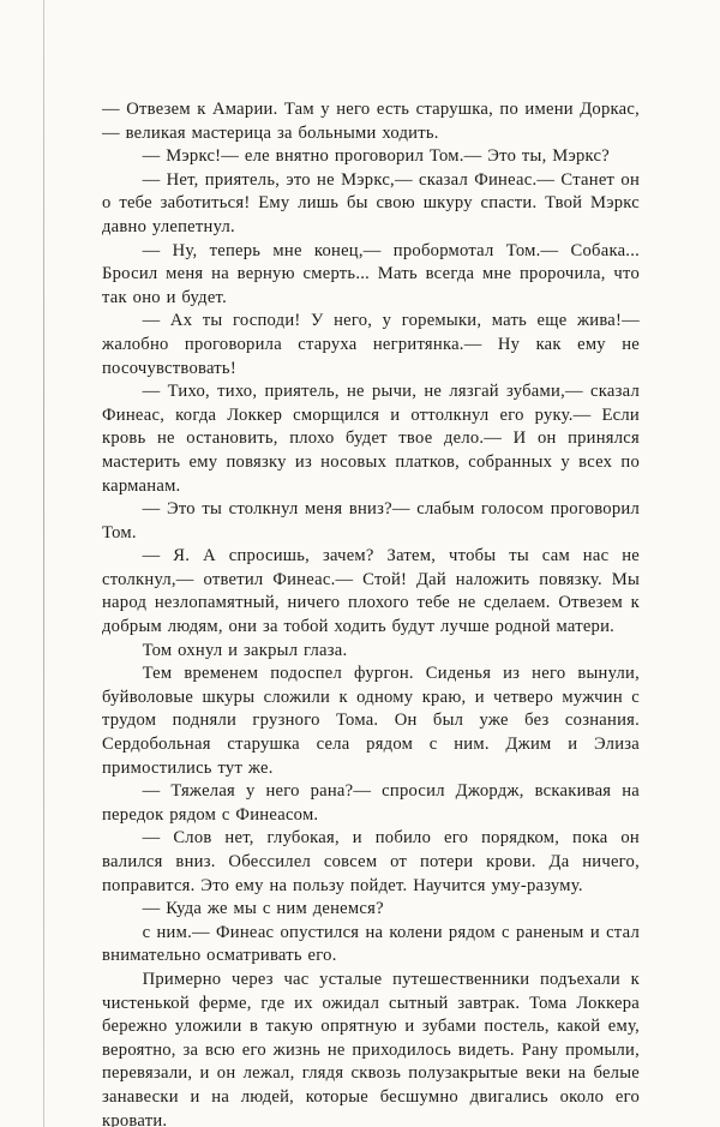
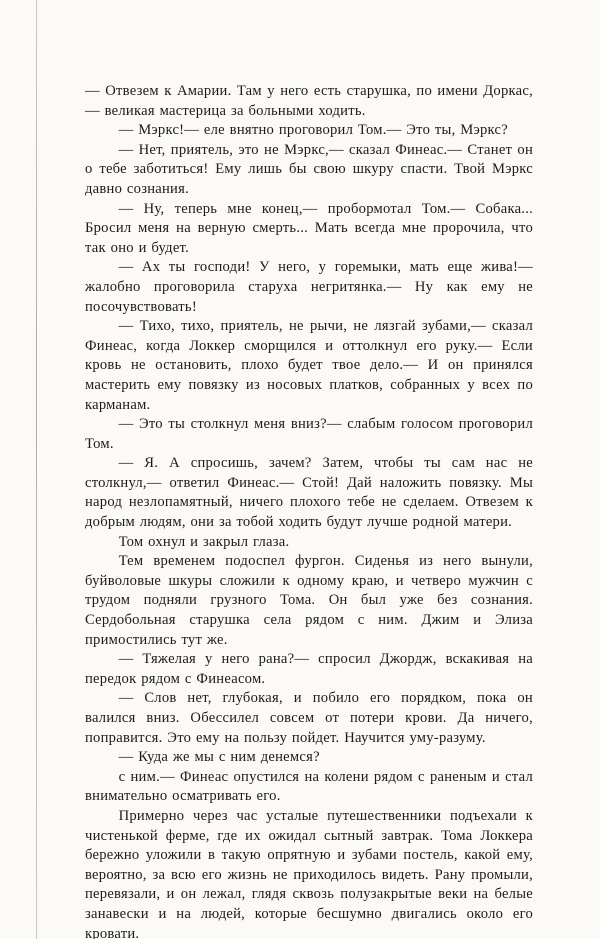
  — Отвезем к Амарии. Там у него есть старушка, по имени Доркас,— великая мастерица за больными ходить.
  — Мэркс!— еле внятно проговорил Том.— Это ты, Мэркс?
- — Нет, приятель, это не Мэркс,— сказал Финеас.— Станет он о тебе заботиться! Ему лишь бы свою шкуру спасти. Твой Мэркс давно улепетнул.
+ — Нет, приятель, это не Мэркс,— сказал Финеас.— Станет он о тебе заботиться! Ему лишь бы свою шкуру спасти. Твой Мэркс давно сознания.
  — Ну, теперь мне конец,— пробормотал Том.— Собака... Бросил меня на верную смерть... Мать всегда мне пророчила, что так оно и будет.
  — Ах ты господи! У него, у горемыки, мать еще жива!— жалобно проговорила старуха негритянка.— Ну как ему не посочувствовать!
  — Тихо, тихо, приятель, не рычи, не лязгай зубами,— сказал Финеас, когда Локкер сморщился и оттолкнул его руку.— Если кровь не остановить, плохо будет твое дело.— И он принялся мастерить ему повязку из носовых платков, собранных у всех по карманам.
  — Это ты столкнул меня вниз?— слабым голосом проговорил Том.
  — Я. А спросишь, зачем? Затем, чтобы ты сам нас не столкнул,— ответил Финеас.— Стой! Дай наложить повязку. Мы народ незлопамятный, ничего плохого тебе не сделаем. Отвезем к добрым людям, они за тобой ходить будут лучше родной матери.
  Том охнул и закрыл глаза.
  Тем временем подоспел фургон. Сиденья из него вынули, буйволовые шкуры сложили к одному краю, и четверо мужчин с трудом подняли грузного Тома. Он был уже без сознания. Сердобольная старушка села рядом с ним. Джим и Элиза примостились тут же.
  — Тяжелая у него рана?— спросил Джордж, вскакивая на передок рядом с Финеасом.
  — Слов нет, глубокая, и побило его порядком, пока он валился вниз. Обессилел совсем от потери крови. Да ничего, поправится. Это ему на пользу пойдет. Научится уму-разуму.
  — Куда же мы с ним денемся?
  с ним.— Финеас опустился на колени рядом с раненым и стал внимательно осматривать его.
  Примерно через час усталые путешественники подъехали к чистенькой ферме, где их ожидал сытный завтрак. Тома Локкера бережно уложили в такую опрятную и зубами постель, какой ему, вероятно, за всю его жизнь не приходилось видеть. Рану промыли, перевязали, и он лежал, глядя сквозь полузакрытые веки на белые занавески и на людей, которые бесшумно двигались около его кровати.
